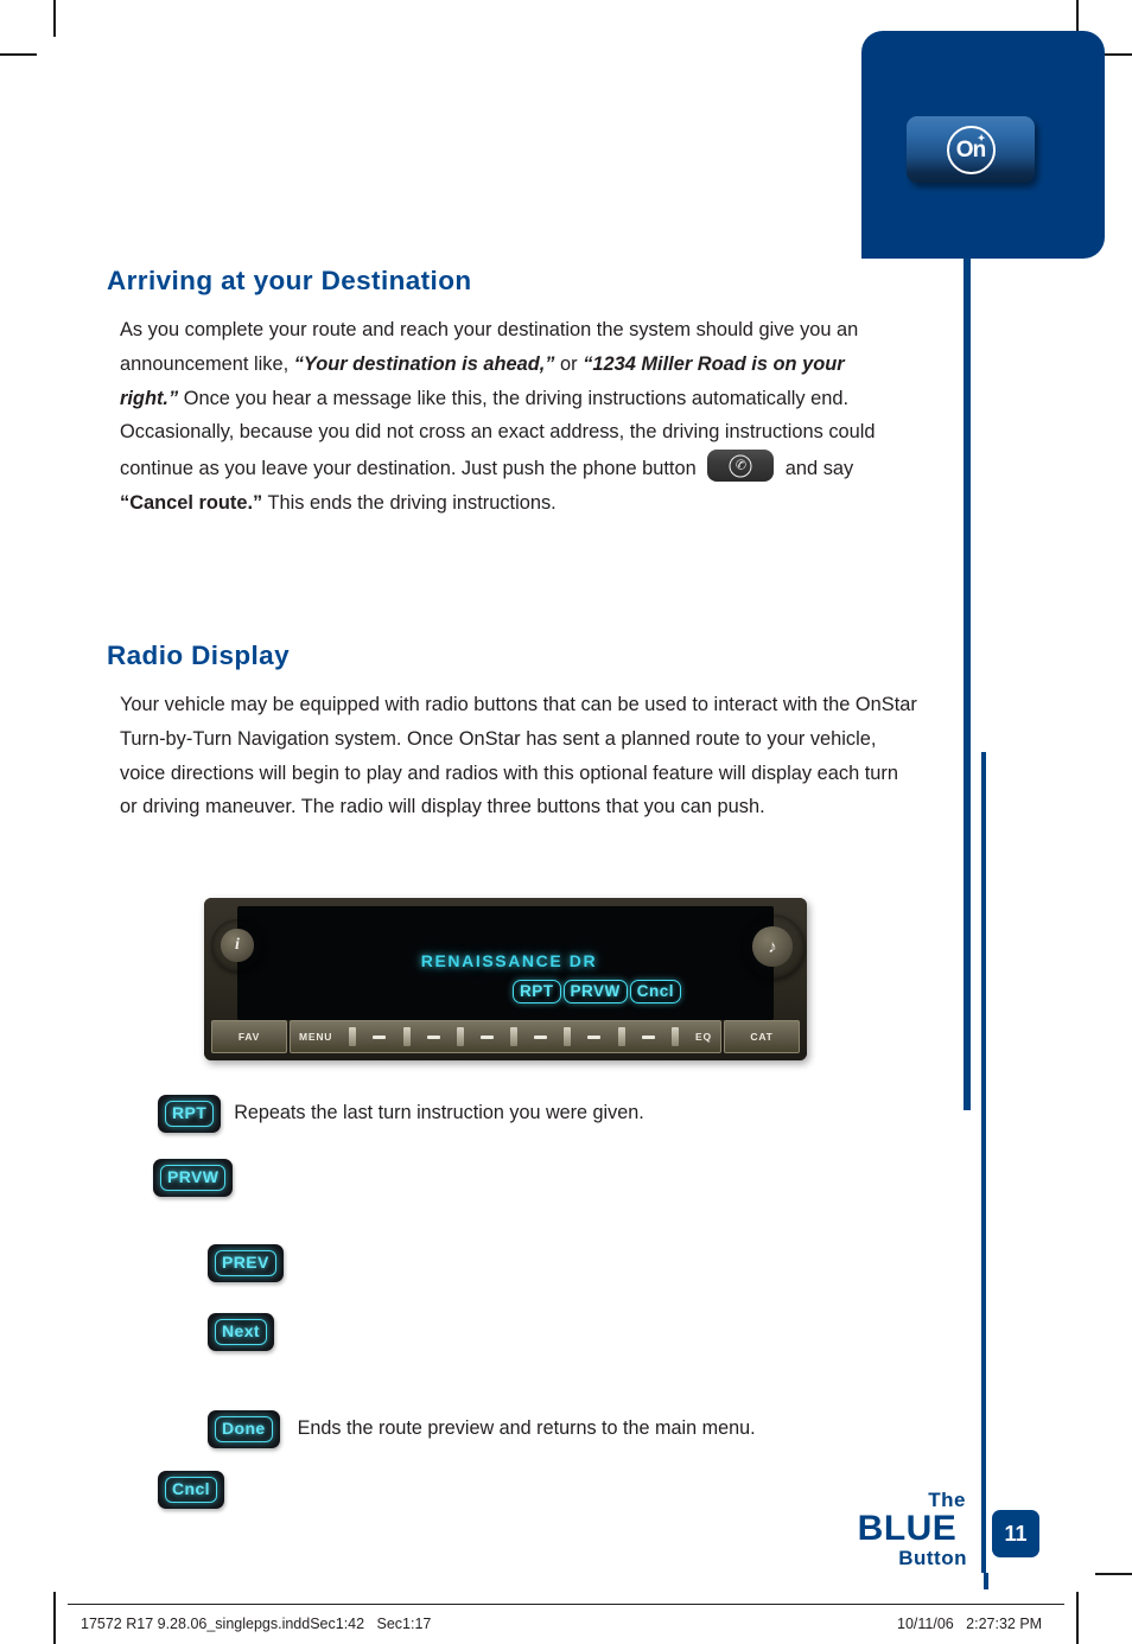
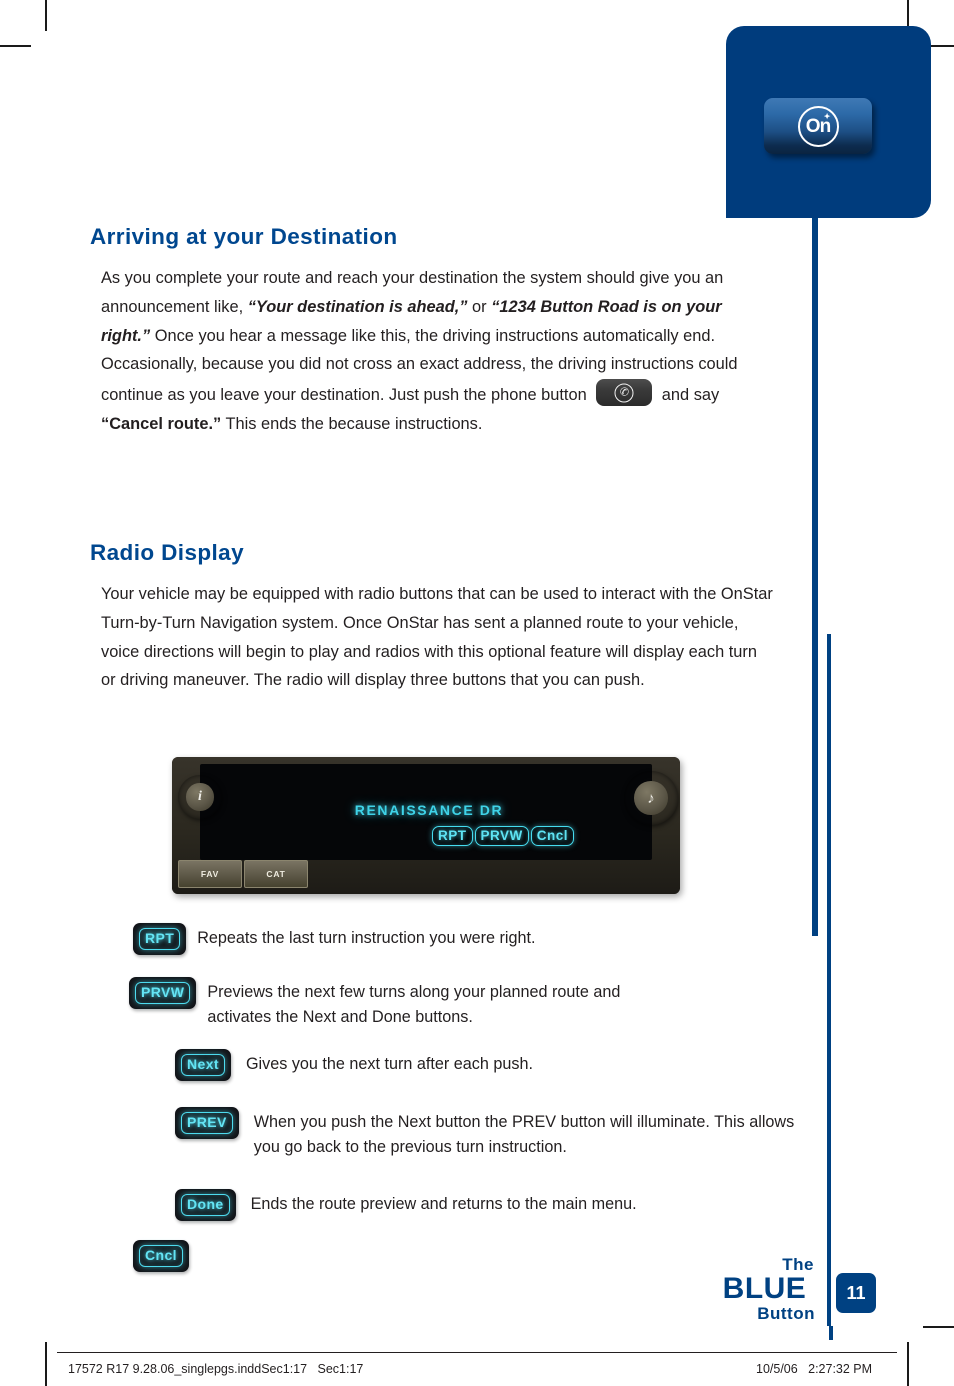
  On
  ✦
  Arriving at your Destination
- As you complete your route and reach your destination the system should give you an announcement like, “Your destination is ahead,” or “1234 Miller Road is on your right.” Once you hear a message like this, the driving instructions automatically end. Occasionally, because you did not cross an exact address, the driving instructions could continue as you leave your destination. Just push the phone button
+ As you complete your route and reach your destination the system should give you an announcement like, “Your destination is ahead,” or “1234 Button Road is on your right.” Once you hear a message like this, the driving instructions automatically end. Occasionally, because you did not cross an exact address, the driving instructions could continue as you leave your destination. Just push the phone button
- and say “Cancel route.” This ends the driving instructions.
+ and say “Cancel route.” This ends the because instructions.
  Radio Display
  Your vehicle may be equipped with radio buttons that can be used to interact with the OnStar Turn-by-Turn Navigation system. Once OnStar has sent a planned route to your vehicle, voice directions will begin to play and radios with this optional feature will display each turn or driving maneuver. The radio will display three buttons that you can push.
  RENAISSANCE DR
  RPT
  PRVW
  Cncl
  i
  ♪
  FAV
- MENU
- EQ
  CAT
  RPT
- Repeats the last turn instruction you were given.
+ Repeats the last turn instruction you were right.
  PRVW
+ Previews the next few turns along your planned route and activates the Next and Done buttons.
- PREV
+ Next
+ Gives you the next turn after each push.
- Next
+ PREV
+ When you push the Next button the PREV button will illuminate. This allows you go back to the previous turn instruction.
  Done
  Ends the route preview and returns to the main menu.
  Cncl
  The
  BLUE
  Button
  11
- 17572 R17 9.28.06_singlepgs.inddSec1:42 Sec1:17
+ 17572 R17 9.28.06_singlepgs.inddSec1:17 Sec1:17
- 10/11/06 2:27:32 PM
+ 10/5/06 2:27:32 PM
